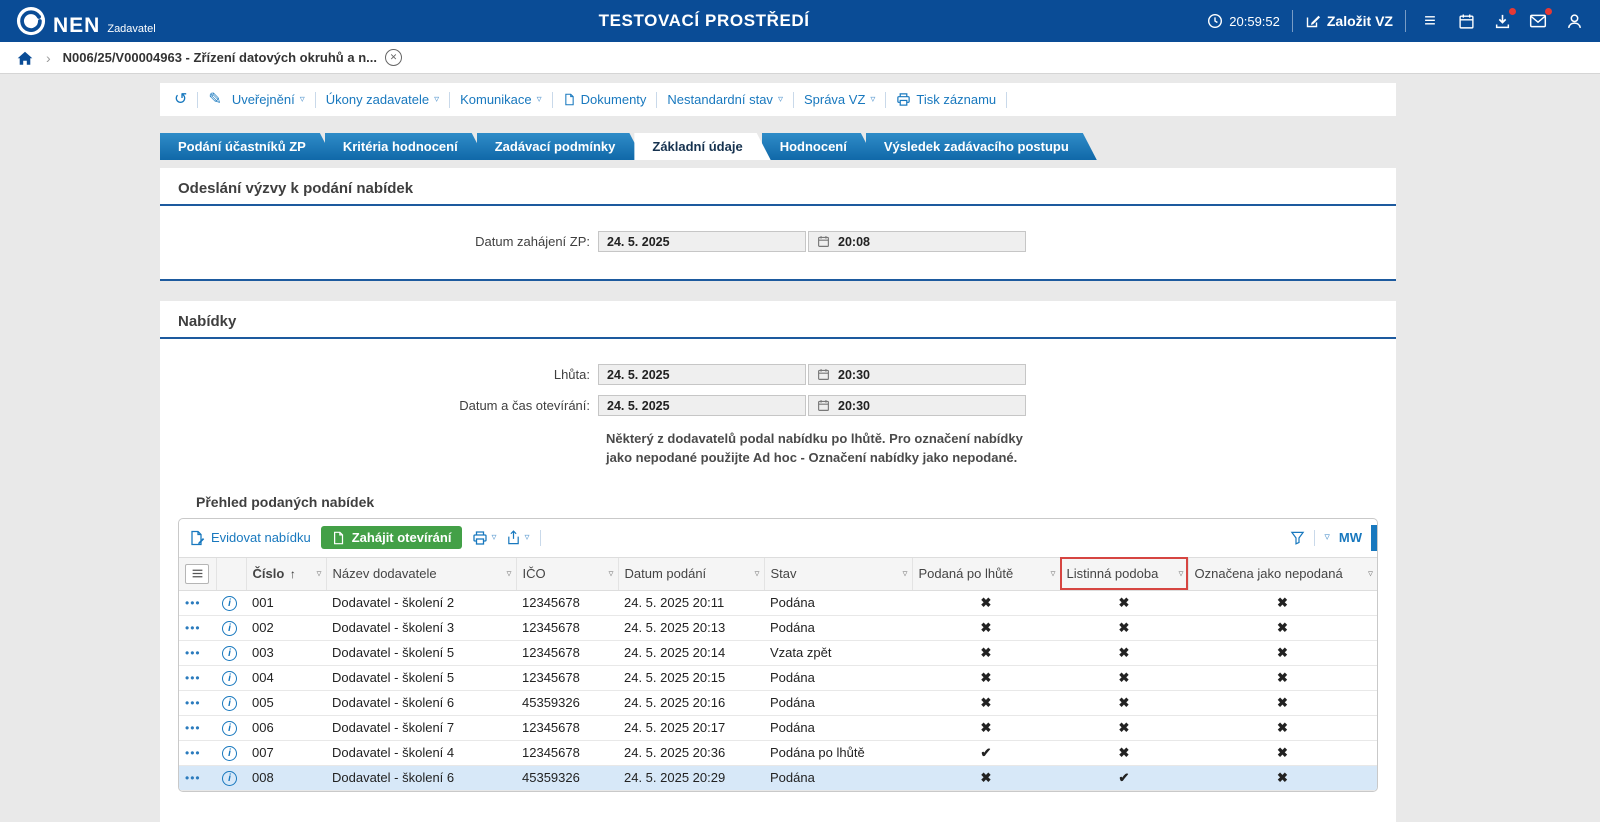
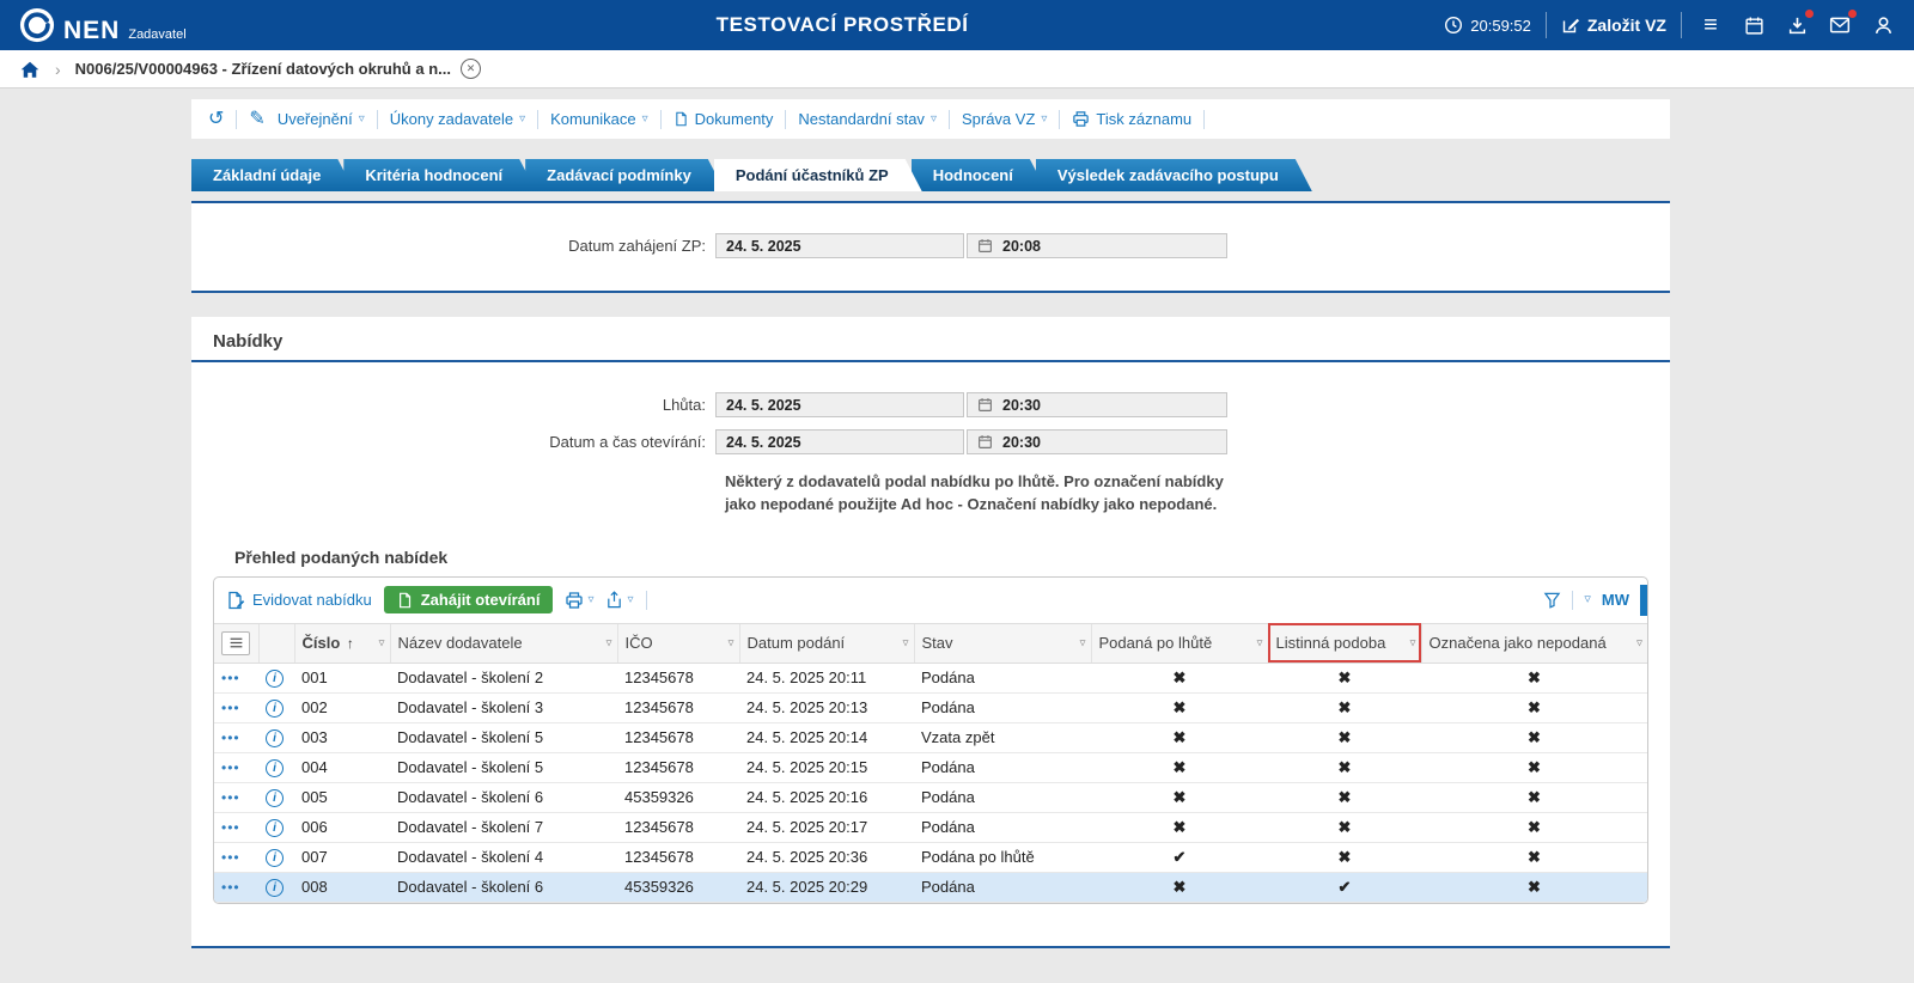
  NEN
  Zadavatel
  TESTOVACÍ PROSTŘEDÍ
  20:59:52
  Založit VZ
  ≡
  ›
  N006/25/V00004963 - Zřízení datových okruhů a n...
  ✕
  ↺
  ✎
  Uveřejnění
  ▿
  Úkony zadavatele
  ▿
  Komunikace
  ▿
  Dokumenty
  Nestandardní stav
  ▿
  Správa VZ
  ▿
  Tisk záznamu
- Podání účastníků ZP
+ Základní údaje
  Kritéria hodnocení
  Zadávací podmínky
- Základní údaje
+ Podání účastníků ZP
  Hodnocení
  Výsledek zadávacího postupu
- Odeslání výzvy k podání nabídek
  Datum zahájení ZP:
  24. 5. 2025
  20:08
  Nabídky
  Lhůta:
  24. 5. 2025
  20:30
  Datum a čas otevírání:
  24. 5. 2025
  20:30
  Některý z dodavatelů podal nabídku po lhůtě. Pro označení nabídky jako nepodané použijte Ad hoc - Označení nabídky jako nepodané.
  Přehled podaných nabídek
  Evidovat nabídku
  Zahájit otevírání
  ▿
  ▿
  ▿
  MW
  		Číslo ↑ ▿	Název dodavatele ▿	IČO ▿	Datum podání ▿	Stav ▿	Podaná po lhůtě ▿	Listinná podoba ▿	Označena jako nepodaná ▿
  •••	i	001	Dodavatel - školení 2	12345678	24. 5. 2025 20:11	Podána	✖	✖	✖
  •••	i	002	Dodavatel - školení 3	12345678	24. 5. 2025 20:13	Podána	✖	✖	✖
  •••	i	003	Dodavatel - školení 5	12345678	24. 5. 2025 20:14	Vzata zpět	✖	✖	✖
  •••	i	004	Dodavatel - školení 5	12345678	24. 5. 2025 20:15	Podána	✖	✖	✖
  •••	i	005	Dodavatel - školení 6	45359326	24. 5. 2025 20:16	Podána	✖	✖	✖
  •••	i	006	Dodavatel - školení 7	12345678	24. 5. 2025 20:17	Podána	✖	✖	✖
  •••	i	007	Dodavatel - školení 4	12345678	24. 5. 2025 20:36	Podána po lhůtě	✔	✖	✖
  •••	i	008	Dodavatel - školení 6	45359326	24. 5. 2025 20:29	Podána	✖	✔	✖
